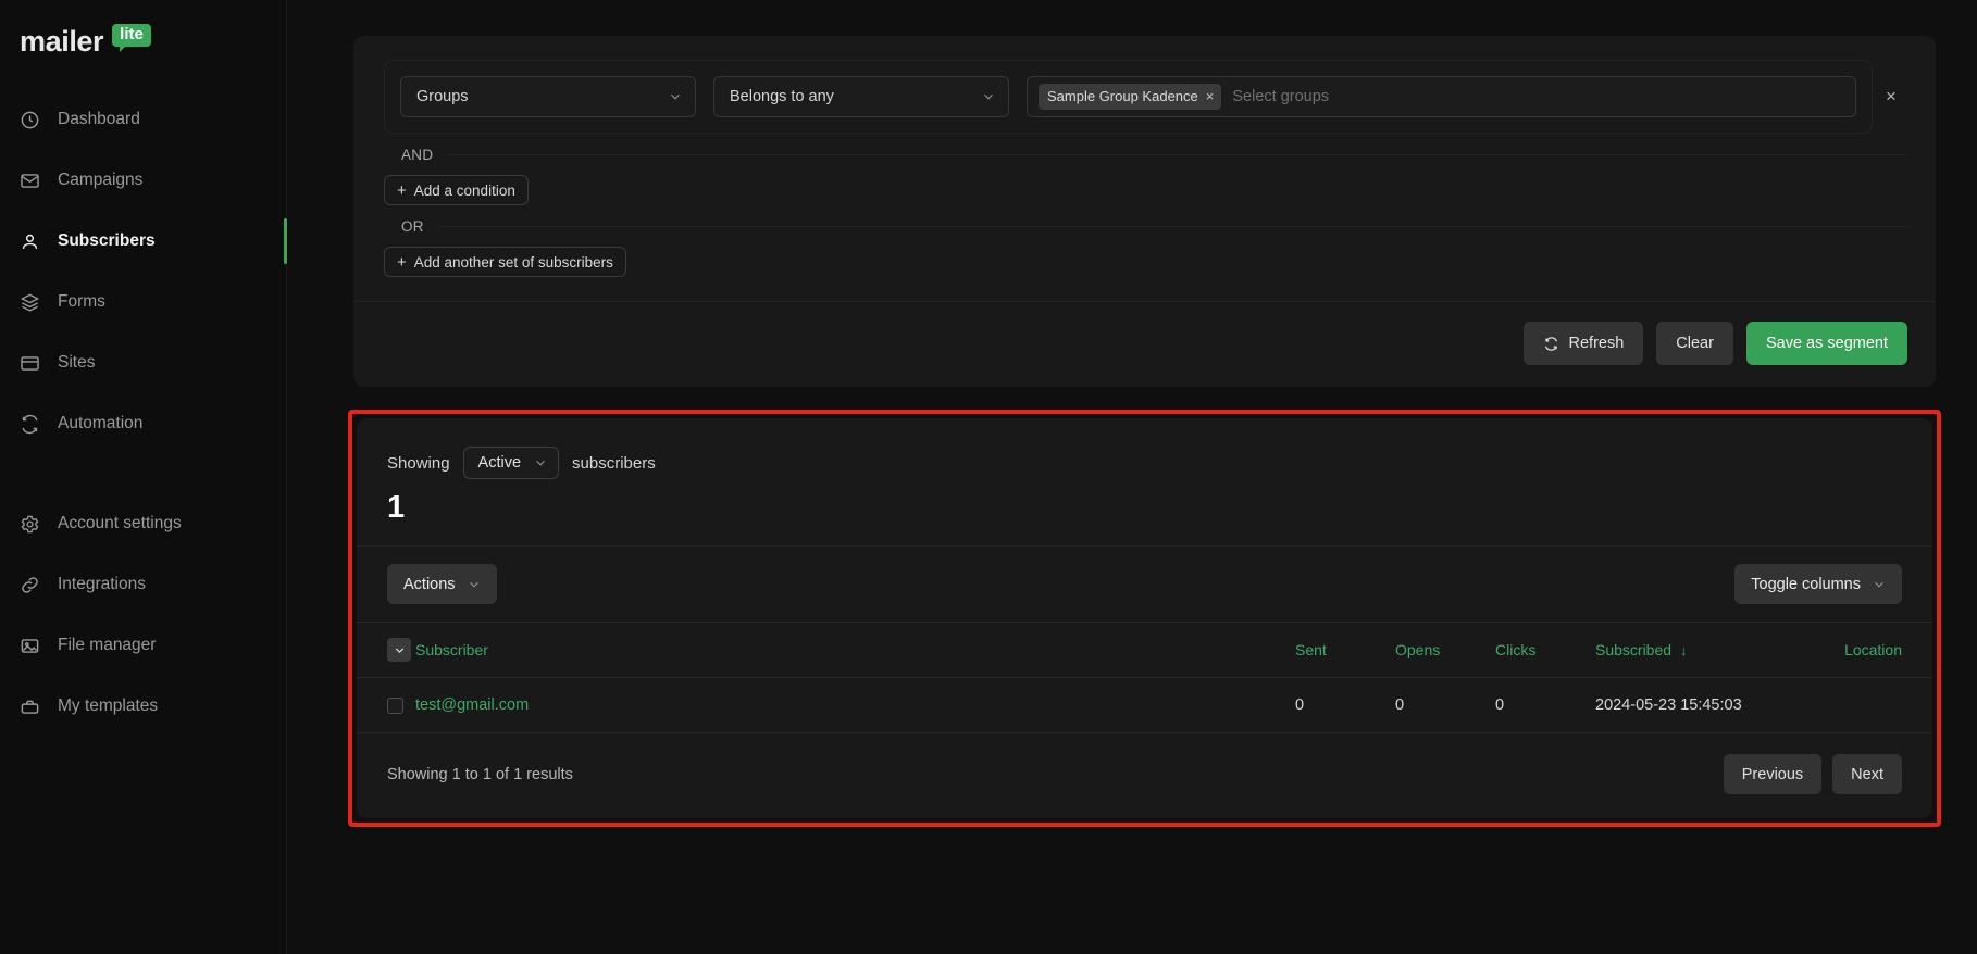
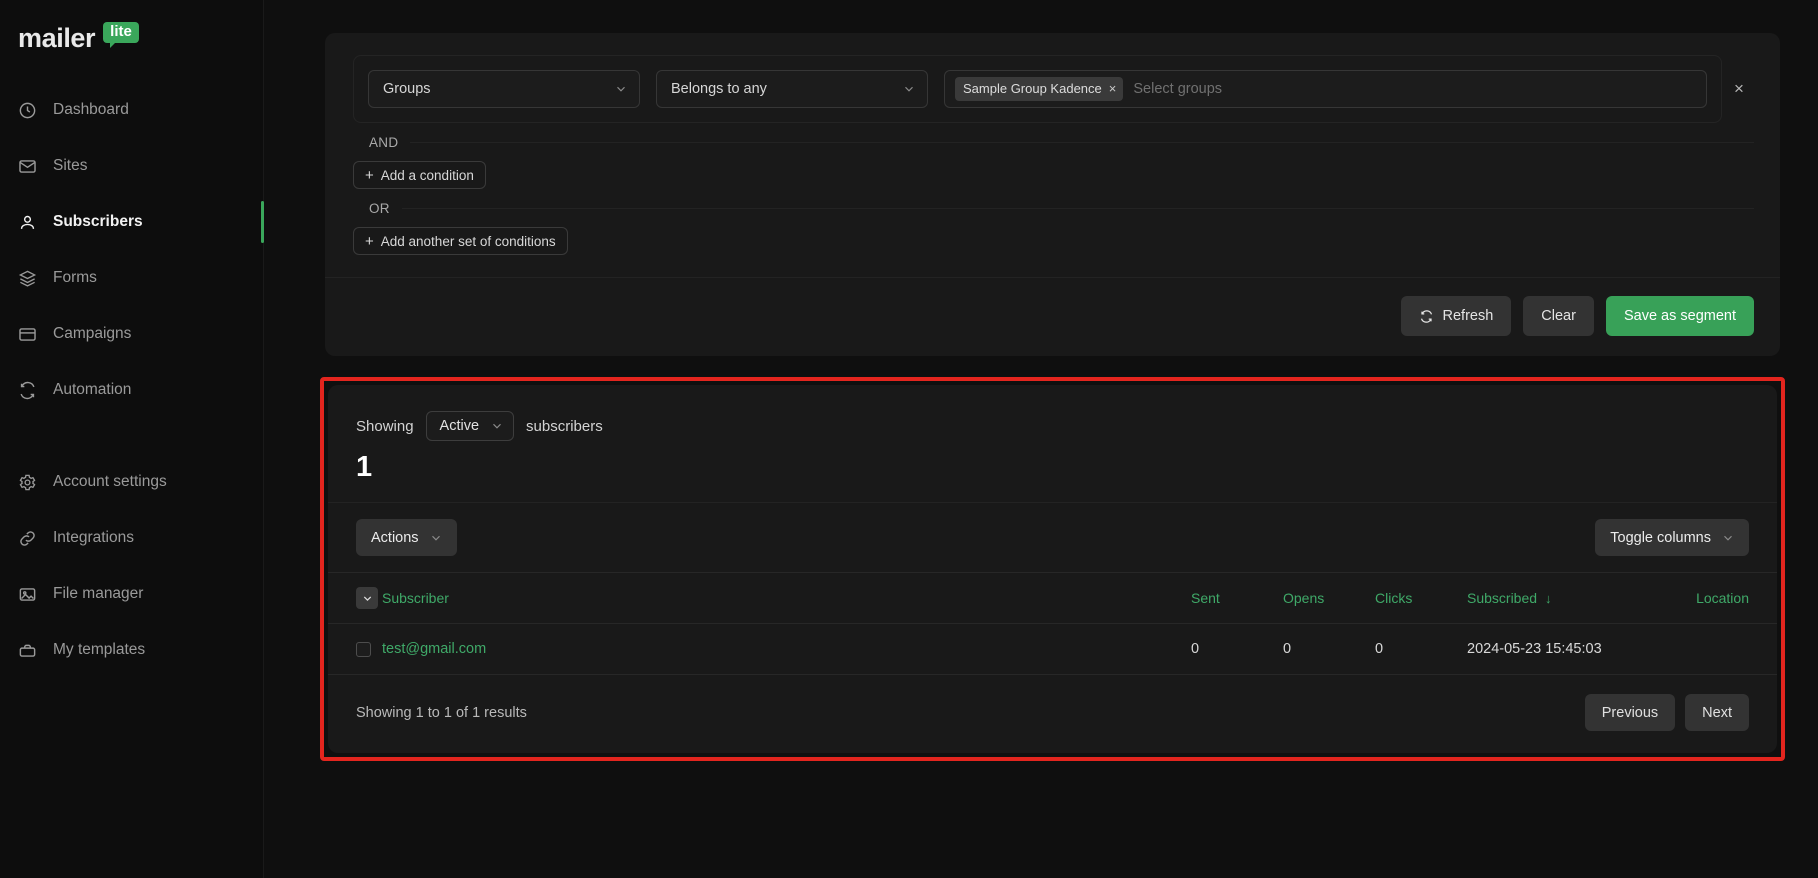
  mailer
  lite
  Dashboard
- Campaigns
+ Sites
  Subscribers
  Forms
- Sites
+ Campaigns
  Automation
  Account settings
  Integrations
  File manager
  My templates
  Groups
  Belongs to any
  Sample Group Kadence
  ×
  Select groups
  ×
  AND
  +
  Add a condition
  OR
  +
- Add another set of subscribers
+ Add another set of conditions
  Refresh
  Clear
  Save as segment
  Showing
  Active
  subscribers
  1
  Actions
  Toggle columns
  	Subscriber	Sent	Opens	Clicks	Subscribed ↓	Location
  	test@gmail.com	0	0	0	2024-05-23 15:45:03
  Showing 1 to 1 of 1 results
  Previous
  Next
